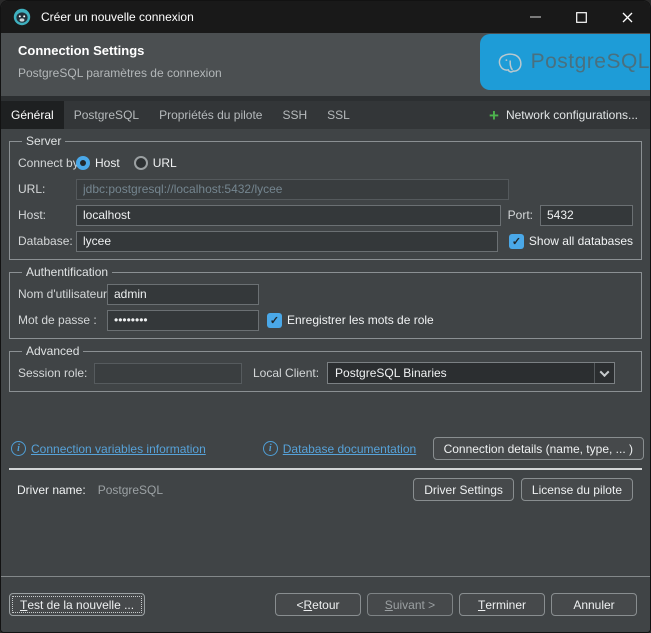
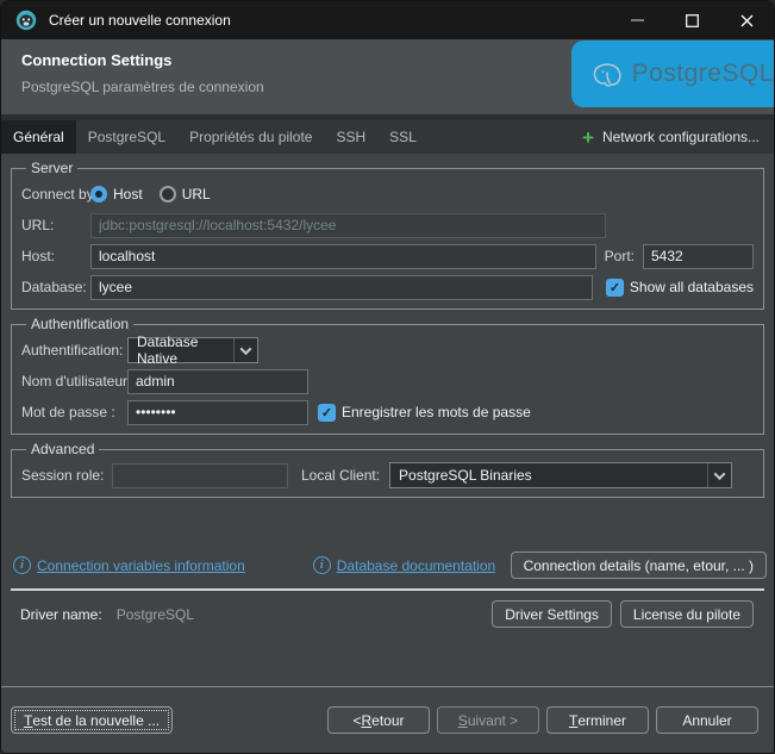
  Créer un nouvelle connexion
  Connection Settings
  PostgreSQL paramètres de connexion
  PostgreSQL
  Général
  PostgreSQL
  Propriétés du pilote
  SSH
  SSL
  +
  Network configurations...
  Server
  Connect b
  Host
  URL
  URL:
  jdbc:postgresql://localhost:5432/lycee
  Host:
  localhost
  Port:
  5432
  Database:
  lycee
  ✓
  Show all databases
  Authentification
+ Authentification:
+ Database Native
  Nom d'utilisateur
  admin
  Mot de passe :
  ••••••••
  ✓
- Enregistrer les mots de role
+ Enregistrer les mots de passe
  Advanced
  Session role:
  Local Client:
  PostgreSQL Binaries
  i
  Connection variables information
  i
  Database documentation
- Connection details (name, type, ... )
+ Connection details (name, etour, ... )
  Driver name:
  PostgreSQL
  Driver Settings
  License du pilote
  T
  est de la nouvelle ...
  <
  R
  etour
  S
  uivant >
  T
  erminer
  Annuler
